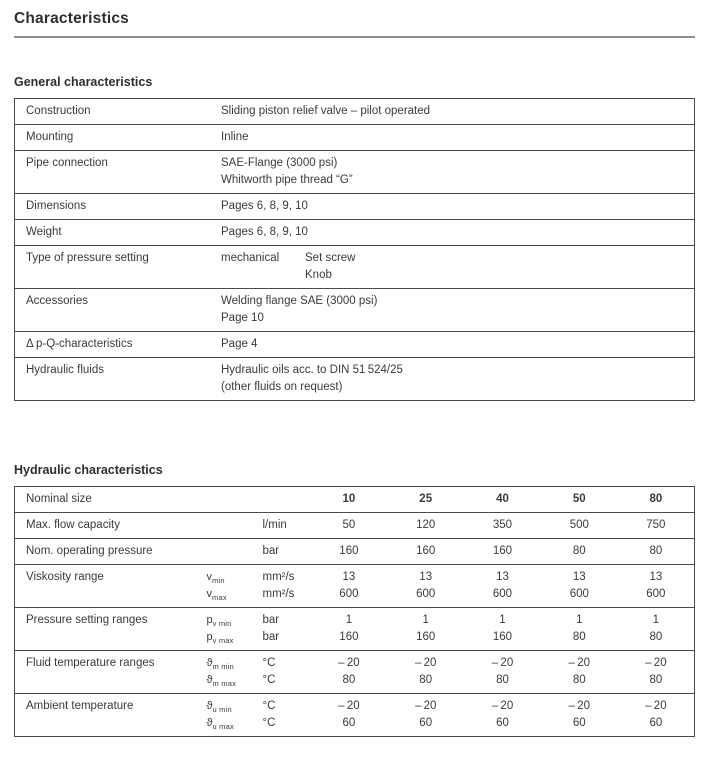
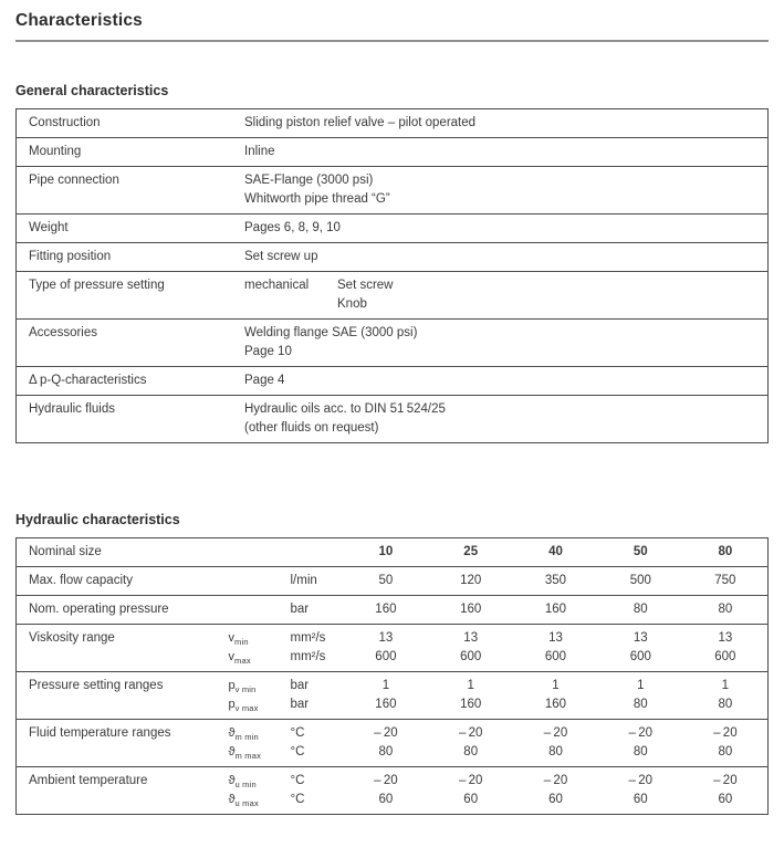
  Characteristics
  General characteristics
  Construction	Sliding piston relief valve – pilot operated
  Mounting	Inline
  Pipe connection	SAE-Flange (3000 psi)Whitworth pipe thread “G”
- Dimensions	Pages 6, 8, 9, 10
  Weight	Pages 6, 8, 9, 10
+ Fitting position	Set screw up
  Type of pressure setting	mechanical Set screwKnob
  Accessories	Welding flange SAE (3000 psi)Page 10
  Δ p-Q-characteristics	Page 4
  Hydraulic fluids	Hydraulic oils acc. to DIN 51 524/25(other fluids on request)
  Hydraulic characteristics
  Nominal size			10	25	40	50	80
  Max. flow capacity		l/min	50	120	350	500	750
  Nom. operating pressure		bar	160	160	160	80	80
  Viskosity range	vminvmax	mm²/smm²/s	13600	13600	13600	13600	13600
  Pressure setting ranges	pv minpv max	barbar	1160	1160	1160	180	180
  Fluid temperature ranges	ϑm minϑm max	°C°C	– 2080	– 2080	– 2080	– 2080	– 2080
  Ambient temperature	ϑu minϑu max	°C°C	– 2060	– 2060	– 2060	– 2060	– 2060
